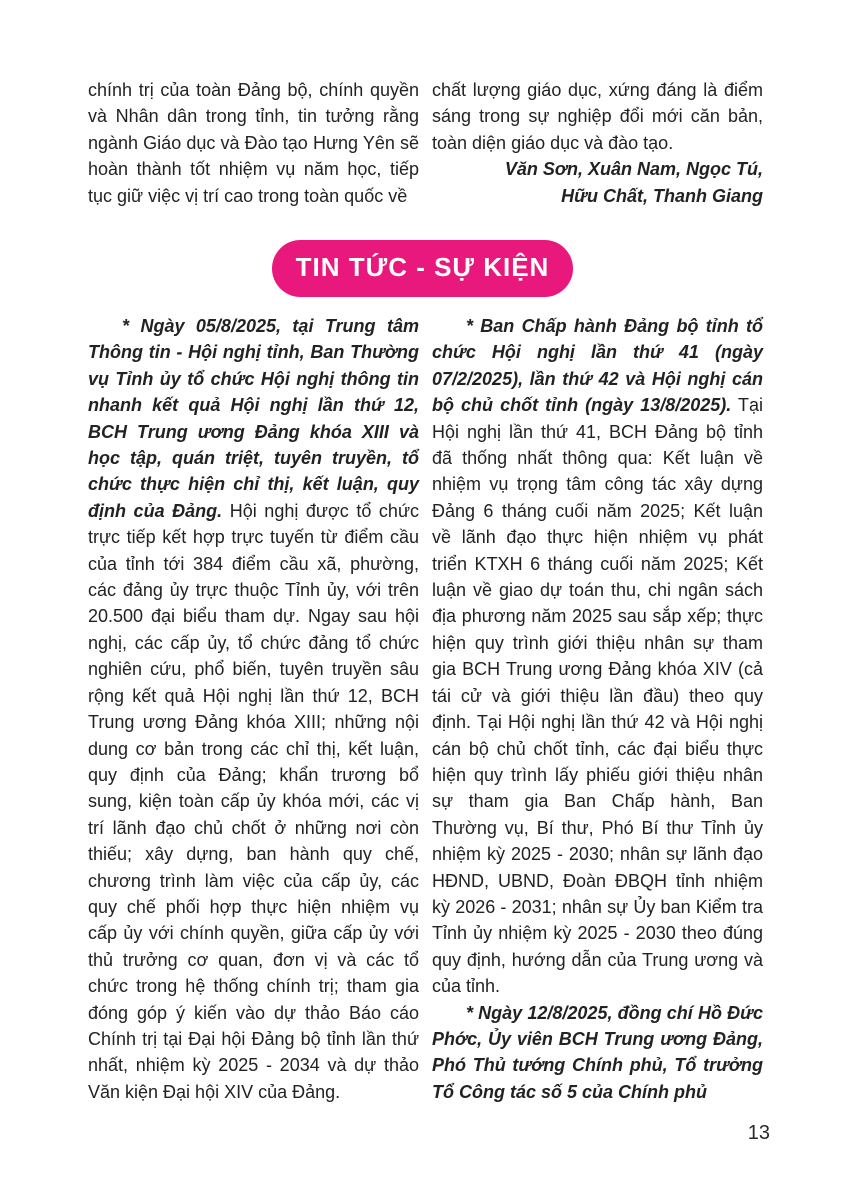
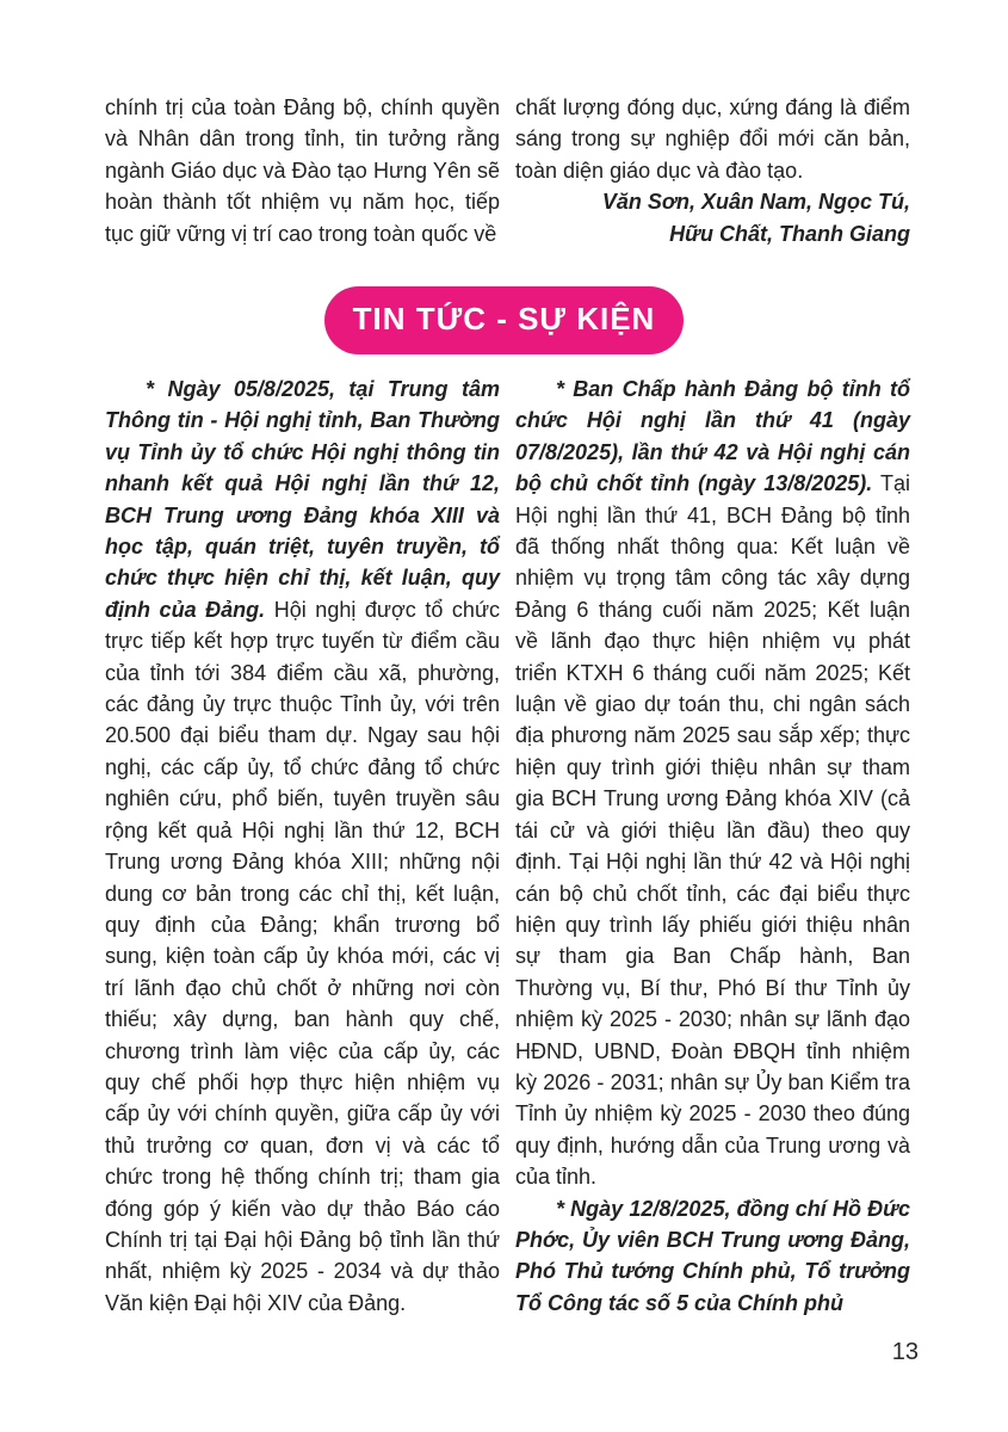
- chính trị của toàn Đảng bộ, chính quyền và Nhân dân trong tỉnh, tin tưởng rằng ngành Giáo dục và Đào tạo Hưng Yên sẽ hoàn thành tốt nhiệm vụ năm học, tiếp tục giữ việc vị trí cao trong toàn quốc về
+ chính trị của toàn Đảng bộ, chính quyền và Nhân dân trong tỉnh, tin tưởng rằng ngành Giáo dục và Đào tạo Hưng Yên sẽ hoàn thành tốt nhiệm vụ năm học, tiếp tục giữ vững vị trí cao trong toàn quốc về
- chất lượng giáo dục, xứng đáng là điểm sáng trong sự nghiệp đổi mới căn bản, toàn diện giáo dục và đào tạo.
+ chất lượng đóng dục, xứng đáng là điểm sáng trong sự nghiệp đổi mới căn bản, toàn diện giáo dục và đào tạo.
  Văn Sơn, Xuân Nam, Ngọc Tú,
  Hữu Chất, Thanh Giang
  TIN TỨC - SỰ KIỆN
  * Ngày 05/8/2025, tại Trung tâm Thông tin - Hội nghị tỉnh, Ban Thường vụ Tỉnh ủy tổ chức Hội nghị thông tin nhanh kết quả Hội nghị lần thứ 12, BCH Trung ương Đảng khóa XIII và học tập, quán triệt, tuyên truyền, tổ chức thực hiện chỉ thị, kết luận, quy định của Đảng. Hội nghị được tổ chức trực tiếp kết hợp trực tuyến từ điểm cầu của tỉnh tới 384 điểm cầu xã, phường, các đảng ủy trực thuộc Tỉnh ủy, với trên 20.500 đại biểu tham dự. Ngay sau hội nghị, các cấp ủy, tổ chức đảng tổ chức nghiên cứu, phổ biến, tuyên truyền sâu rộng kết quả Hội nghị lần thứ 12, BCH Trung ương Đảng khóa XIII; những nội dung cơ bản trong các chỉ thị, kết luận, quy định của Đảng; khẩn trương bổ sung, kiện toàn cấp ủy khóa mới, các vị trí lãnh đạo chủ chốt ở những nơi còn thiếu; xây dựng, ban hành quy chế, chương trình làm việc của cấp ủy, các quy chế phối hợp thực hiện nhiệm vụ cấp ủy với chính quyền, giữa cấp ủy với thủ trưởng cơ quan, đơn vị và các tổ chức trong hệ thống chính trị; tham gia đóng góp ý kiến vào dự thảo Báo cáo Chính trị tại Đại hội Đảng bộ tỉnh lần thứ nhất, nhiệm kỳ 2025 - 2034 và dự thảo Văn kiện Đại hội XIV của Đảng.
- * Ban Chấp hành Đảng bộ tỉnh tổ chức Hội nghị lần thứ 41 (ngày 07/2/2025), lần thứ 42 và Hội nghị cán bộ chủ chốt tỉnh (ngày 13/8/2025). Tại Hội nghị lần thứ 41, BCH Đảng bộ tỉnh đã thống nhất thông qua: Kết luận về nhiệm vụ trọng tâm công tác xây dựng Đảng 6 tháng cuối năm 2025; Kết luận về lãnh đạo thực hiện nhiệm vụ phát triển KTXH 6 tháng cuối năm 2025; Kết luận về giao dự toán thu, chi ngân sách địa phương năm 2025 sau sắp xếp; thực hiện quy trình giới thiệu nhân sự tham gia BCH Trung ương Đảng khóa XIV (cả tái cử và giới thiệu lần đầu) theo quy định. Tại Hội nghị lần thứ 42 và Hội nghị cán bộ chủ chốt tỉnh, các đại biểu thực hiện quy trình lấy phiếu giới thiệu nhân sự tham gia Ban Chấp hành, Ban Thường vụ, Bí thư, Phó Bí thư Tỉnh ủy nhiệm kỳ 2025 - 2030; nhân sự lãnh đạo HĐND, UBND, Đoàn ĐBQH tỉnh nhiệm kỳ 2026 - 2031; nhân sự Ủy ban Kiểm tra Tỉnh ủy nhiệm kỳ 2025 - 2030 theo đúng quy định, hướng dẫn của Trung ương và của tỉnh.
+ * Ban Chấp hành Đảng bộ tỉnh tổ chức Hội nghị lần thứ 41 (ngày 07/8/2025), lần thứ 42 và Hội nghị cán bộ chủ chốt tỉnh (ngày 13/8/2025). Tại Hội nghị lần thứ 41, BCH Đảng bộ tỉnh đã thống nhất thông qua: Kết luận về nhiệm vụ trọng tâm công tác xây dựng Đảng 6 tháng cuối năm 2025; Kết luận về lãnh đạo thực hiện nhiệm vụ phát triển KTXH 6 tháng cuối năm 2025; Kết luận về giao dự toán thu, chi ngân sách địa phương năm 2025 sau sắp xếp; thực hiện quy trình giới thiệu nhân sự tham gia BCH Trung ương Đảng khóa XIV (cả tái cử và giới thiệu lần đầu) theo quy định. Tại Hội nghị lần thứ 42 và Hội nghị cán bộ chủ chốt tỉnh, các đại biểu thực hiện quy trình lấy phiếu giới thiệu nhân sự tham gia Ban Chấp hành, Ban Thường vụ, Bí thư, Phó Bí thư Tỉnh ủy nhiệm kỳ 2025 - 2030; nhân sự lãnh đạo HĐND, UBND, Đoàn ĐBQH tỉnh nhiệm kỳ 2026 - 2031; nhân sự Ủy ban Kiểm tra Tỉnh ủy nhiệm kỳ 2025 - 2030 theo đúng quy định, hướng dẫn của Trung ương và của tỉnh.
  * Ngày 12/8/2025, đồng chí Hồ Đức Phớc, Ủy viên BCH Trung ương Đảng, Phó Thủ tướng Chính phủ, Tổ trưởng Tổ Công tác số 5 của Chính phủ
  13
